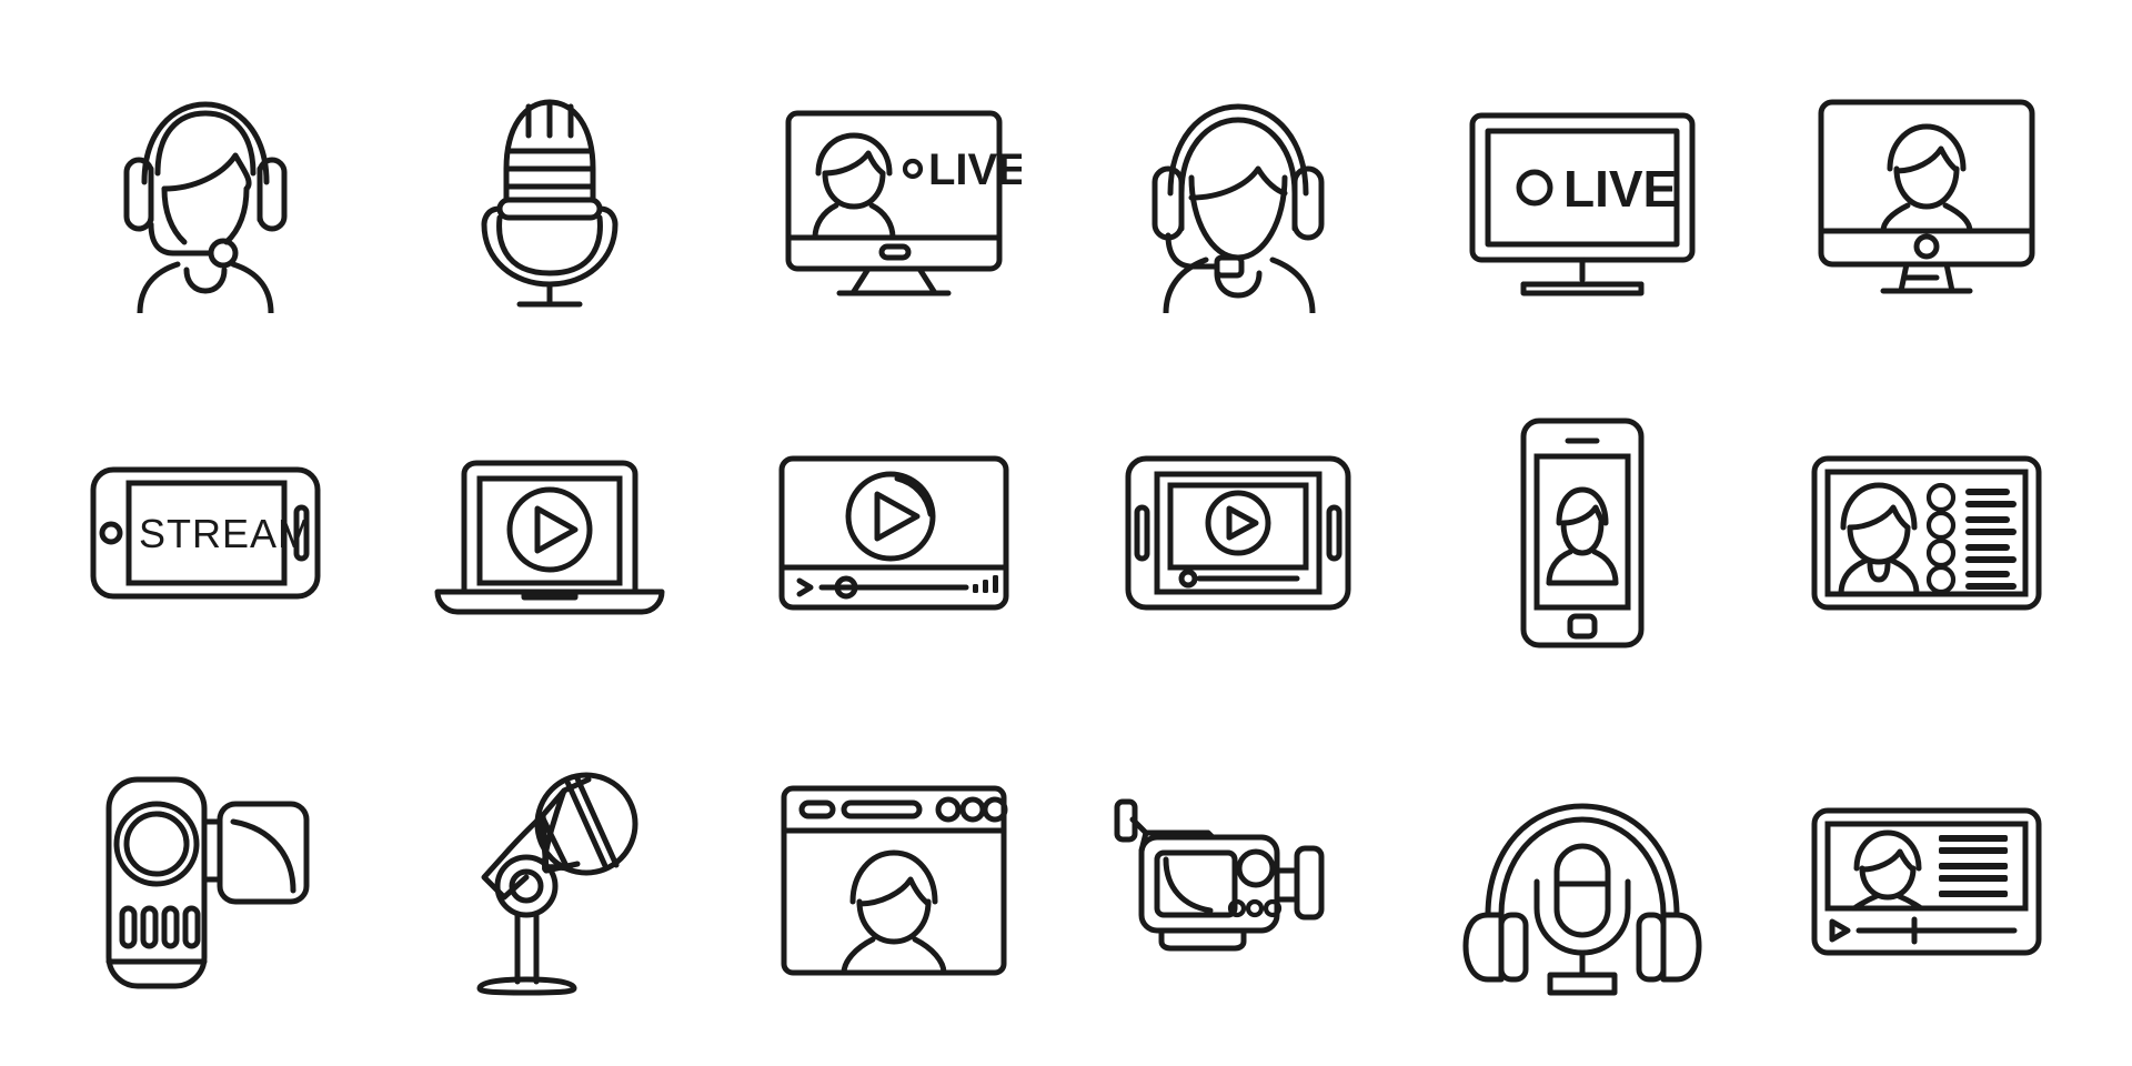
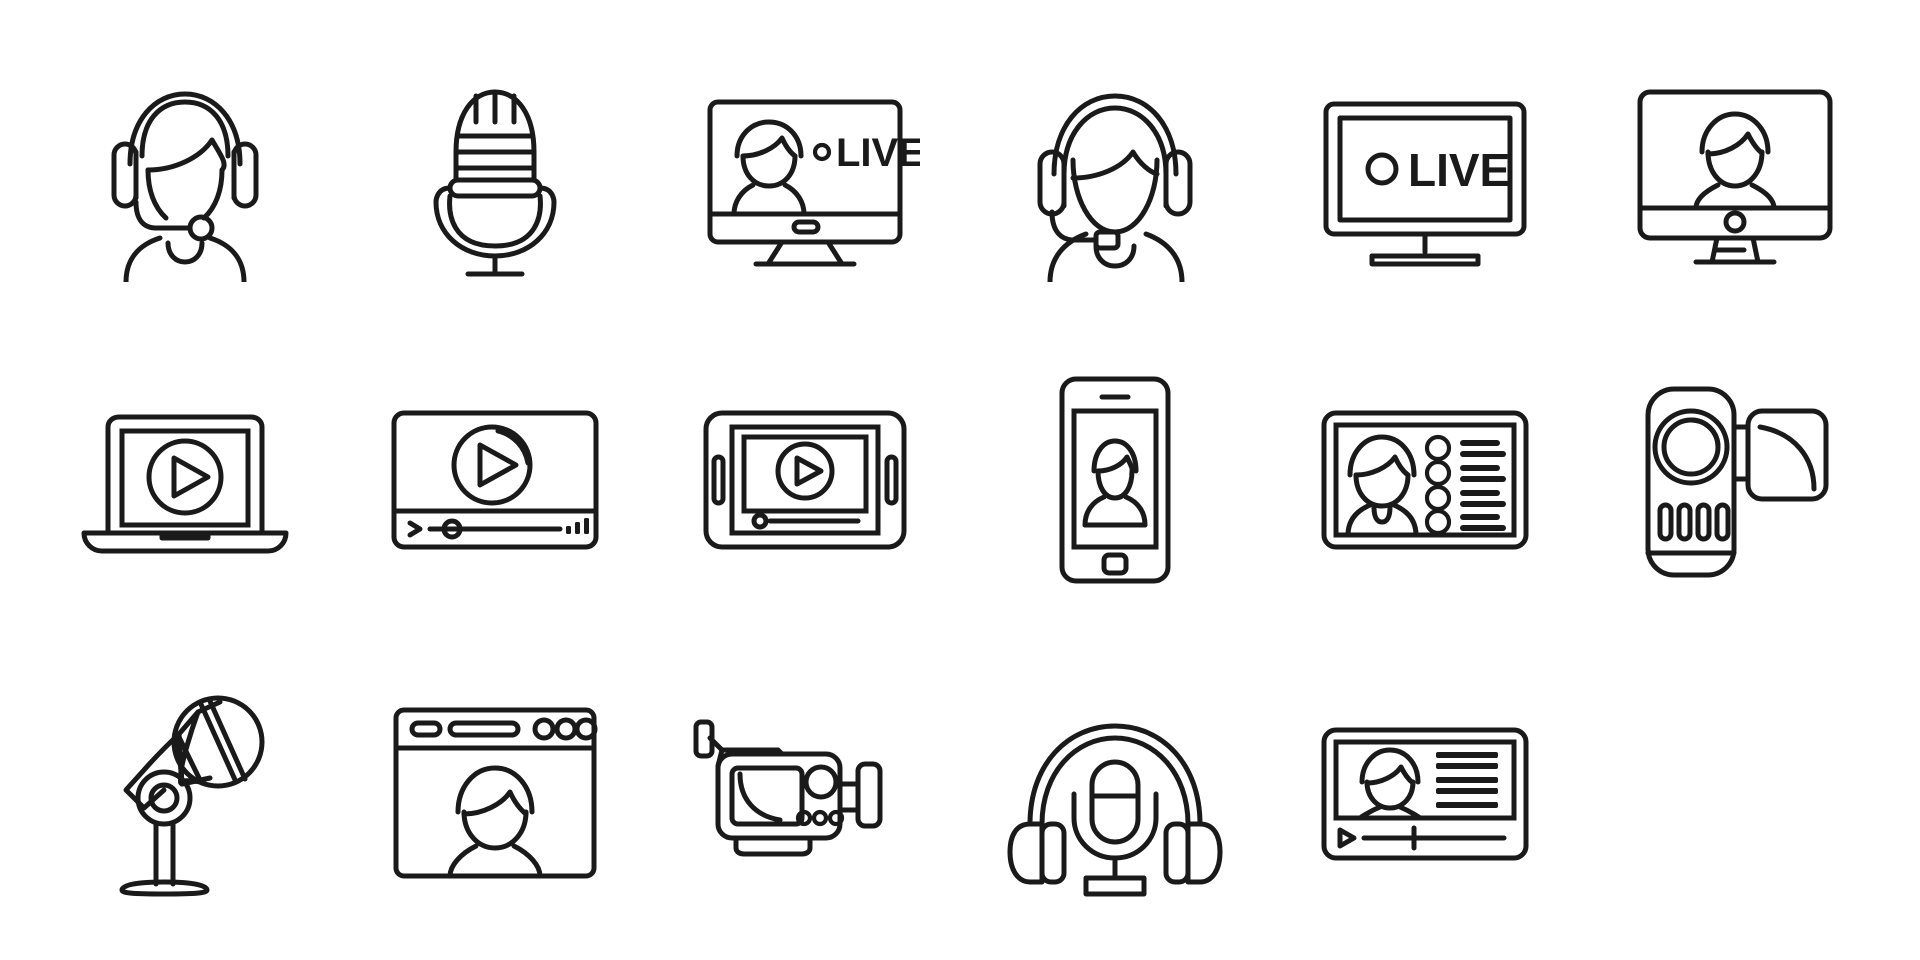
  LIVE
  LIVE
- STREAM
